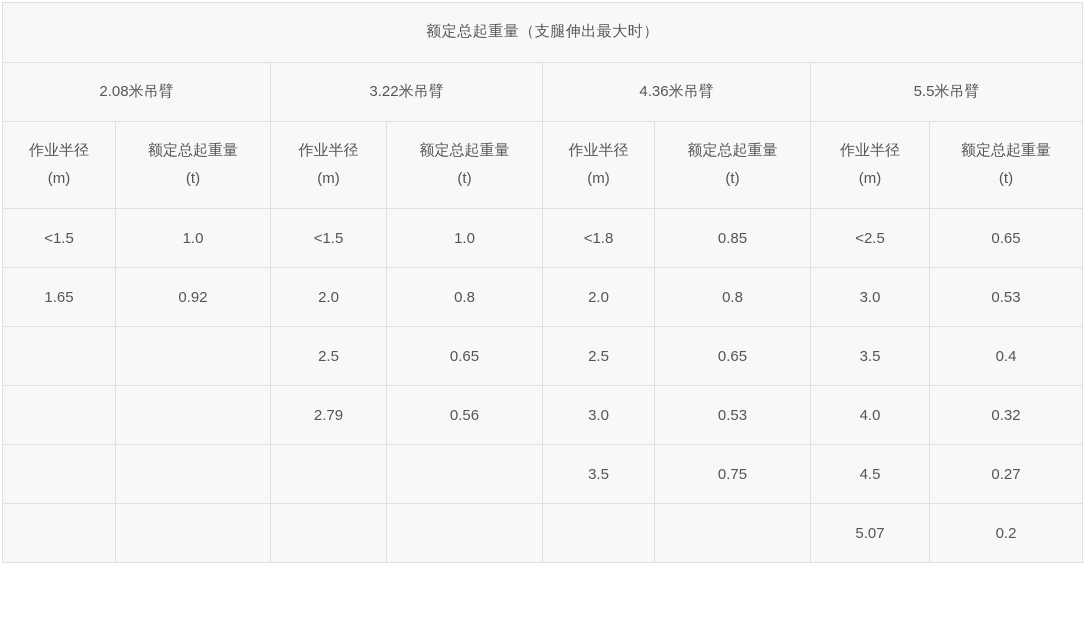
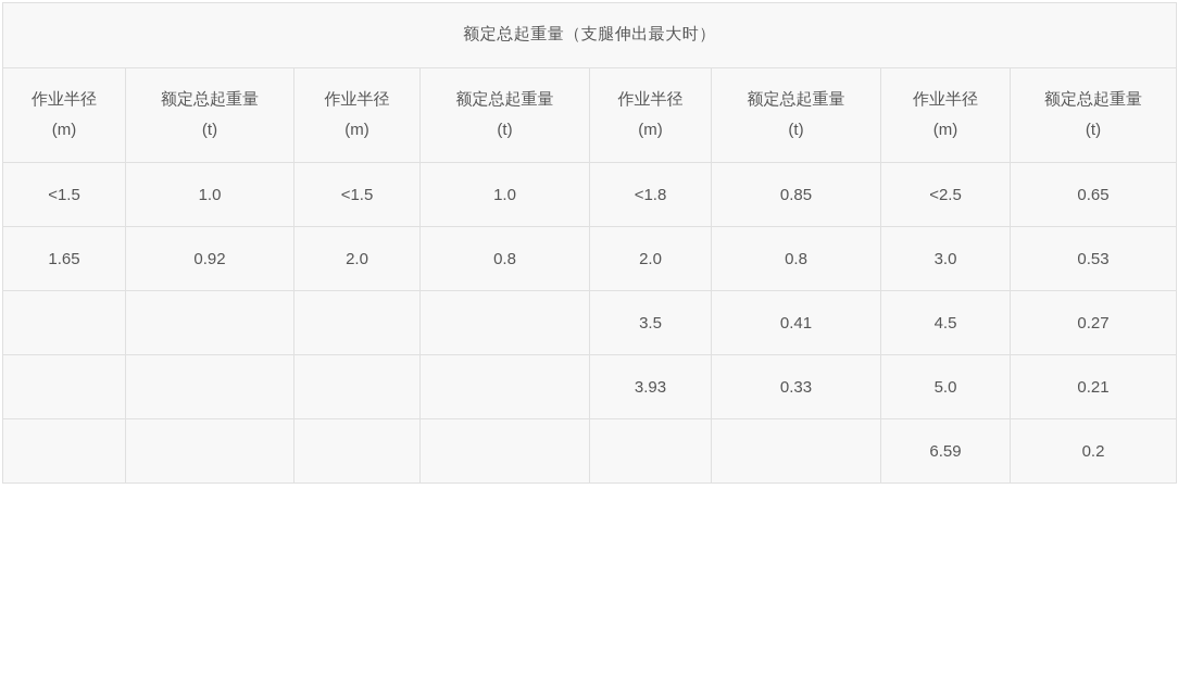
  额定总起重量（支腿伸出最大时）
- 2.08米吊臂	3.22米吊臂	4.36米吊臂	5.5米吊臂
  作业半径 (m)	额定总起重量 (t)	作业半径 (m)	额定总起重量 (t)	作业半径 (m)	额定总起重量 (t)	作业半径 (m)	额定总起重量 (t)
  <1.5	1.0	<1.5	1.0	<1.8	0.85	<2.5	0.65
  1.65	0.92	2.0	0.8	2.0	0.8	3.0	0.53
- 		2.5	0.65	2.5	0.65	3.5	0.4
- 		2.79	0.56	3.0	0.53	4.0	0.32
- 				3.5	0.75	4.5	0.27
+ 				3.5	0.41	4.5	0.27
+ 				3.93	0.33	5.0	0.21
- 						5.07	0.2
+ 						6.59	0.2
